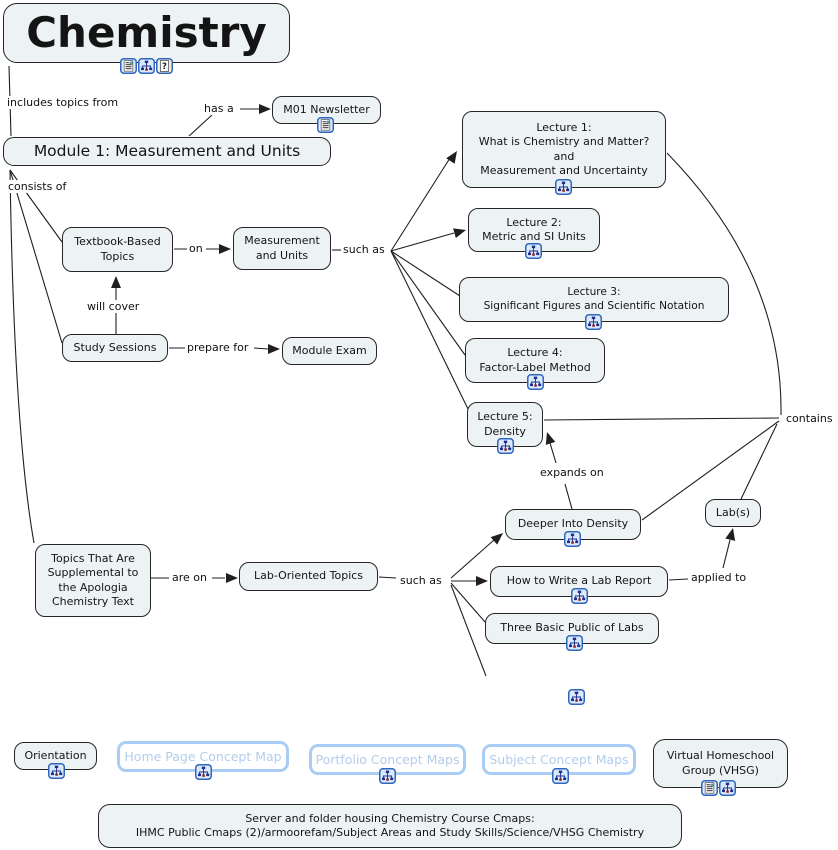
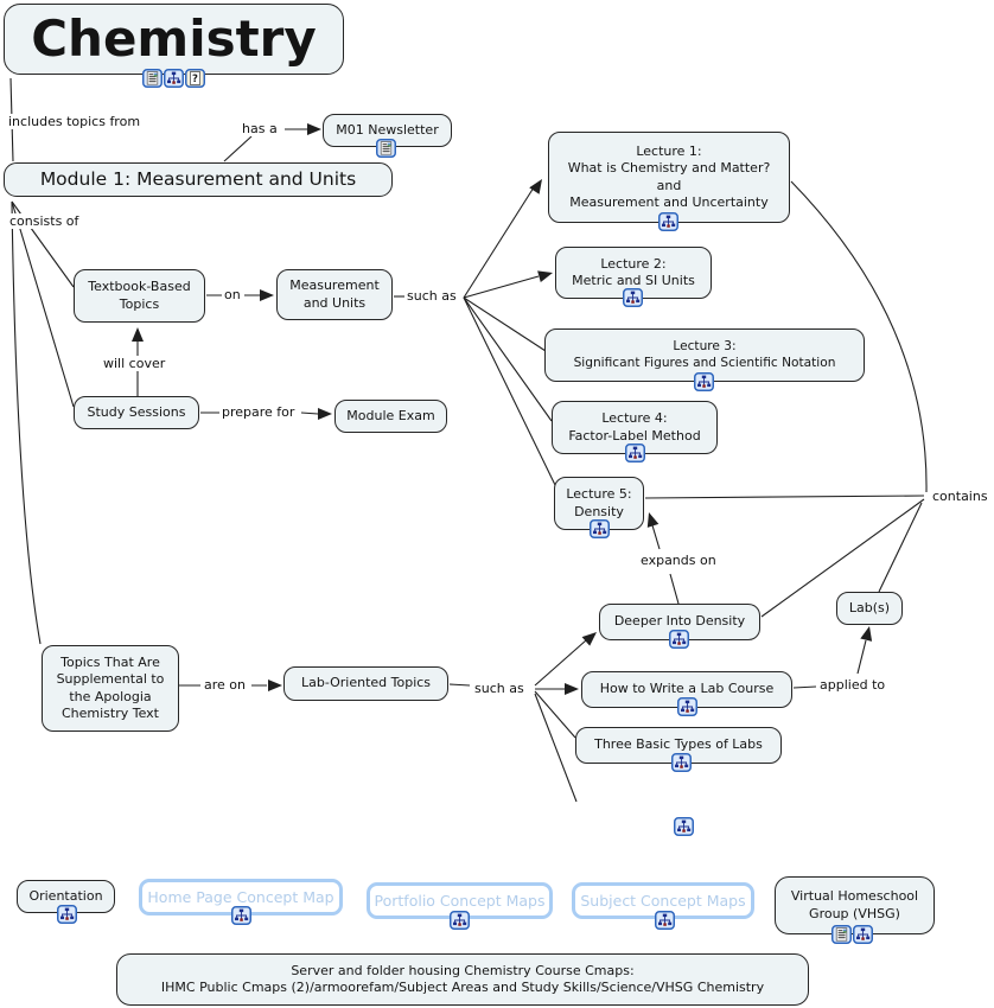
  Chemistry
  ?
  M01 Newsletter
  Module 1: Measurement and Units
  Textbook-Based
  Topics
  Measurement
  and Units
  Study Sessions
  Module Exam
  Lecture 1:
  What is Chemistry and Matter?
  and
  Measurement and Uncertainty
  Lecture 2:
  Metric and SI Units
  Lecture 3:
  Significant Figures and Scientific Notation
  Lecture 4:
  Factor-Label Method
  Lecture 5:
  Density
  Deeper Into Density
  Lab(s)
- How to Write a Lab Report
+ How to Write a Lab Course
- Three Basic Public of Labs
+ Three Basic Types of Labs
  Topics That Are
  Supplemental to
  the Apologia
  Chemistry Text
  Lab-Oriented Topics
  Orientation
  Home Page Concept Map
  Portfolio Concept Maps
  Subject Concept Maps
  Virtual Homeschool
  Group (VHSG)
  Server and folder housing Chemistry Course Cmaps:
  IHMC Public Cmaps (2)/armoorefam/Subject Areas and Study Skills/Science/VHSG Chemistry
  includes topics from
  has a
  consists of
  on
  such as
  will cover
  prepare for
  contains
  expands on
  such as
  are on
  applied to
